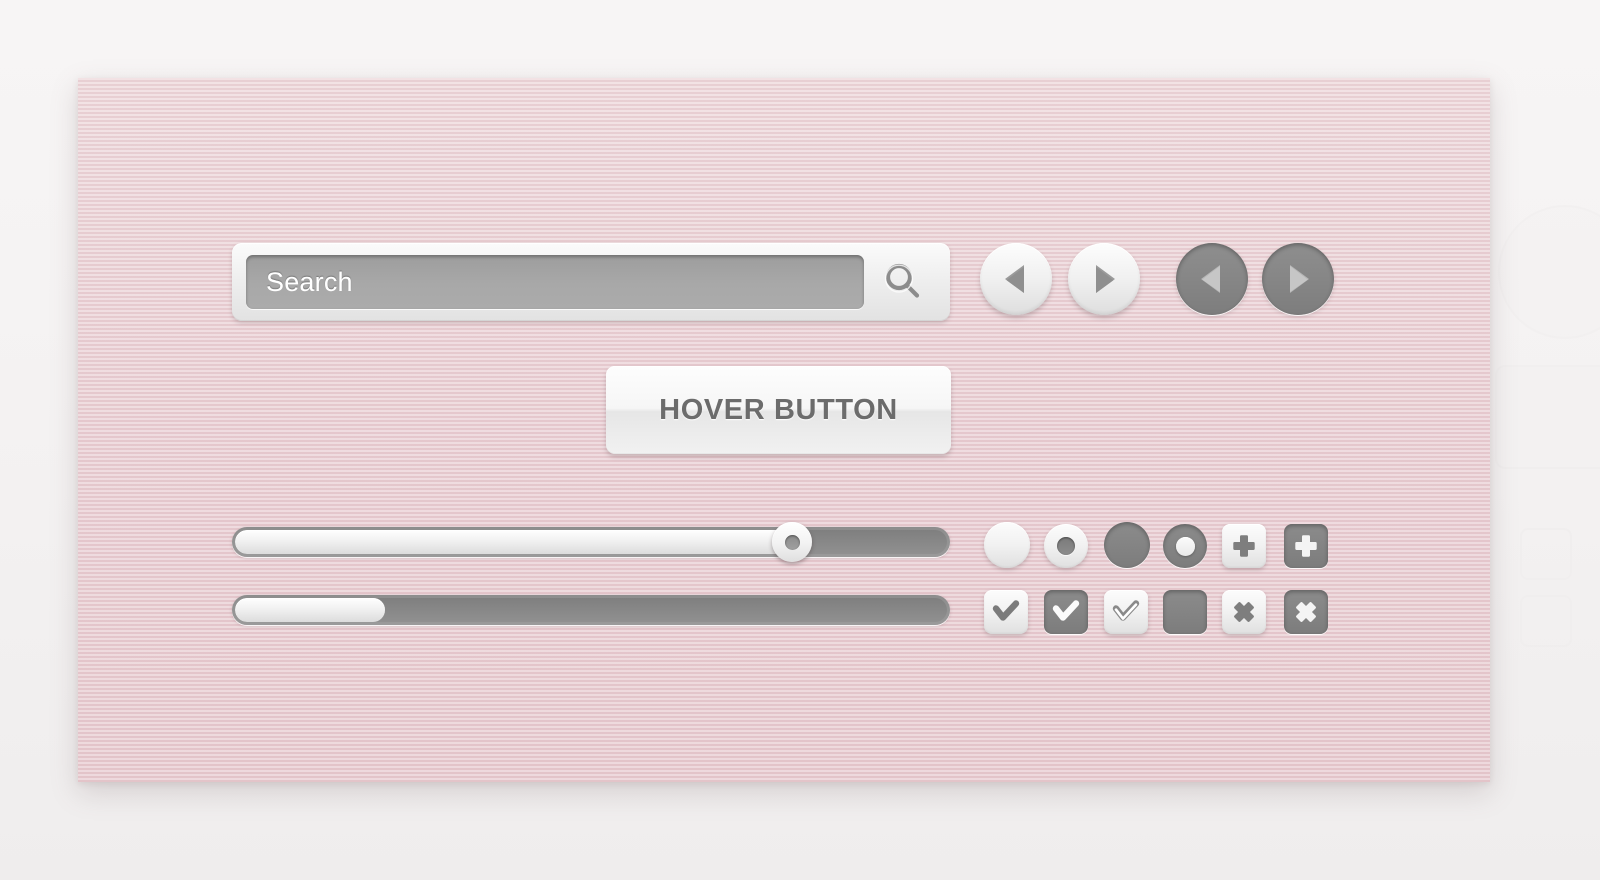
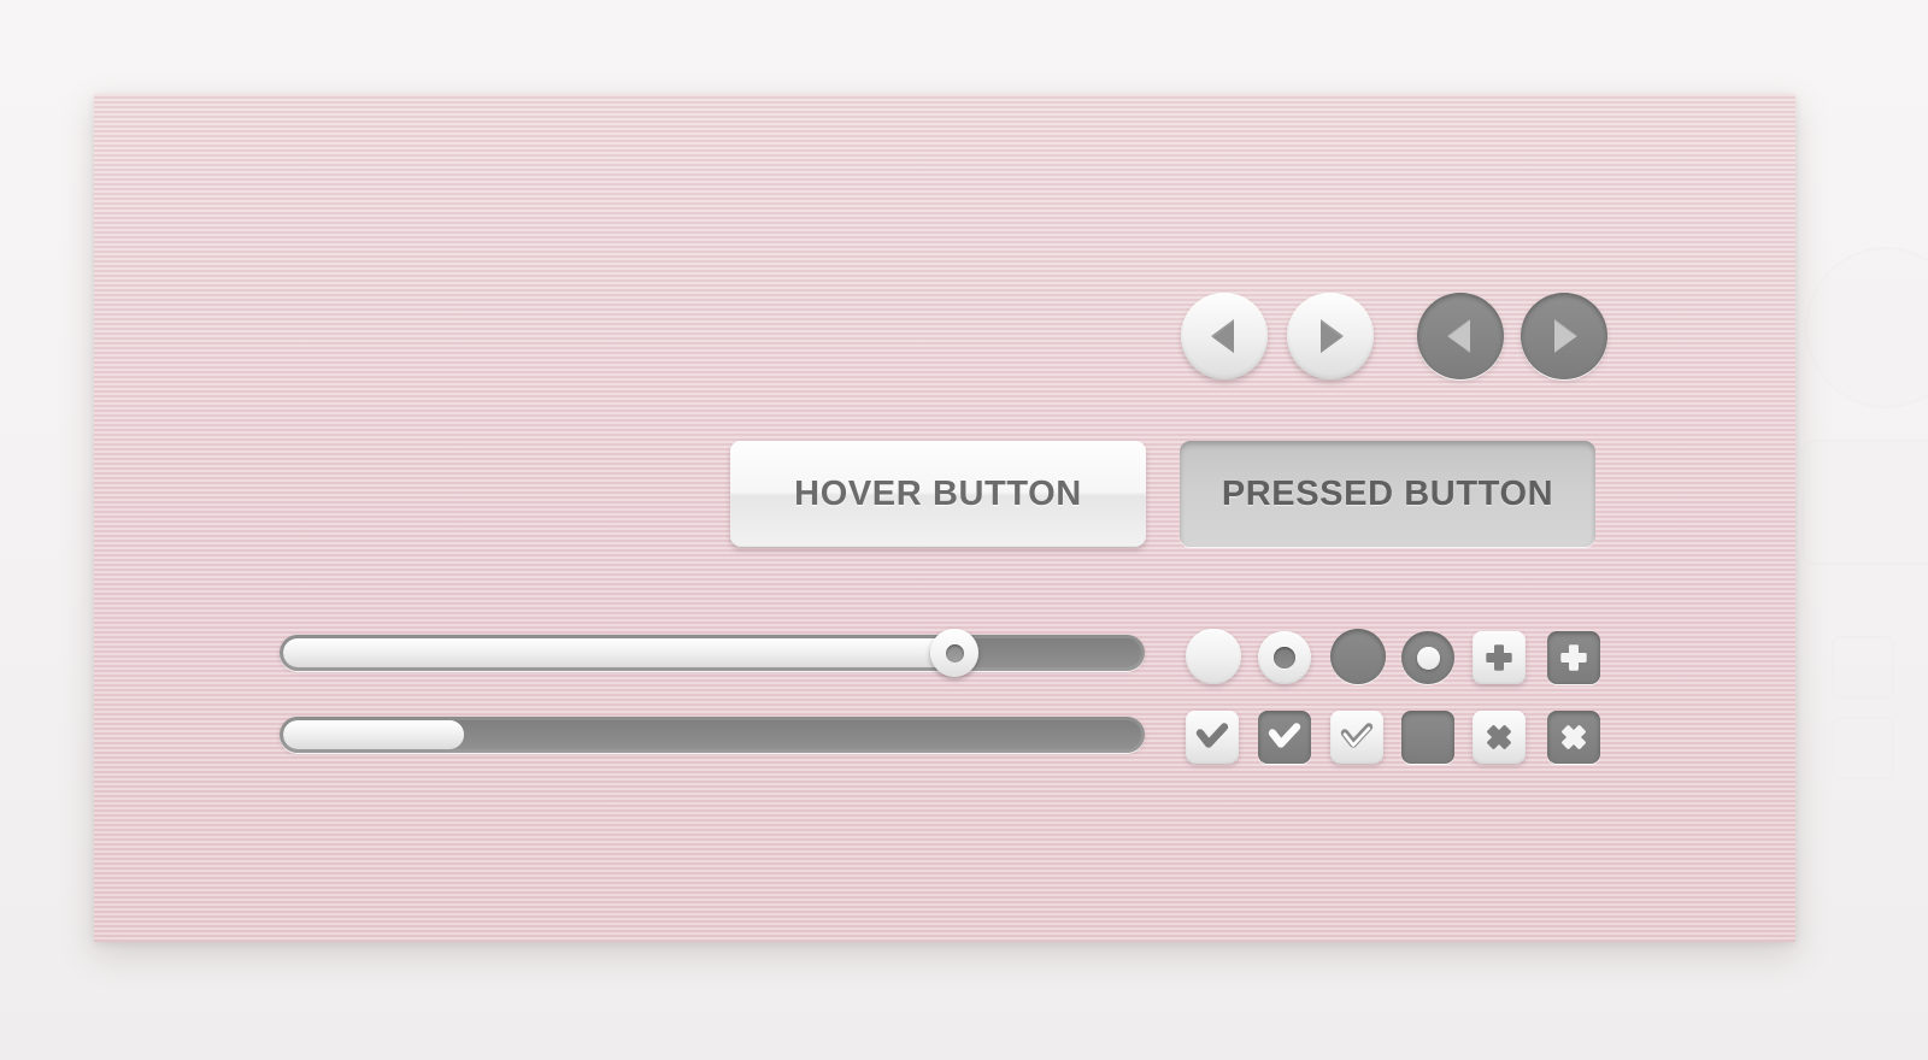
- Search
  HOVER BUTTON
+ PRESSED BUTTON
